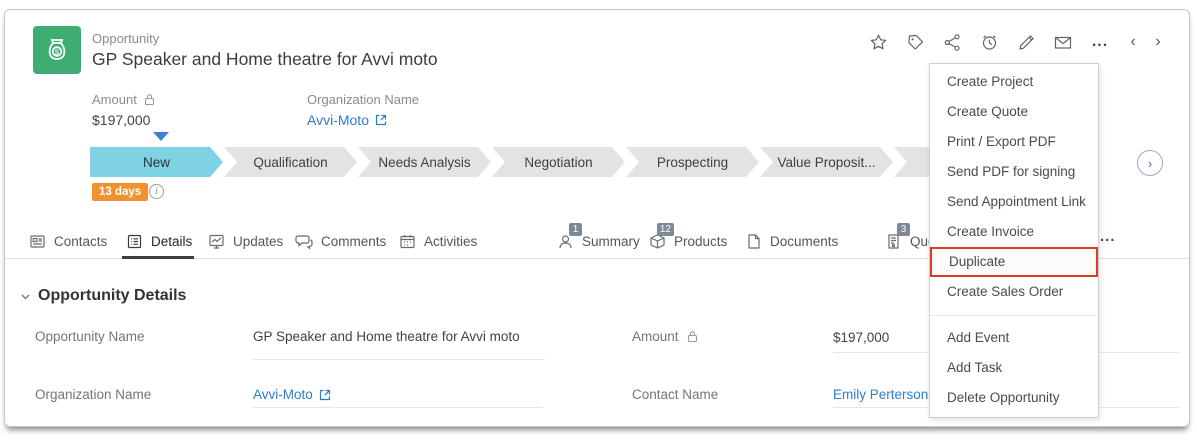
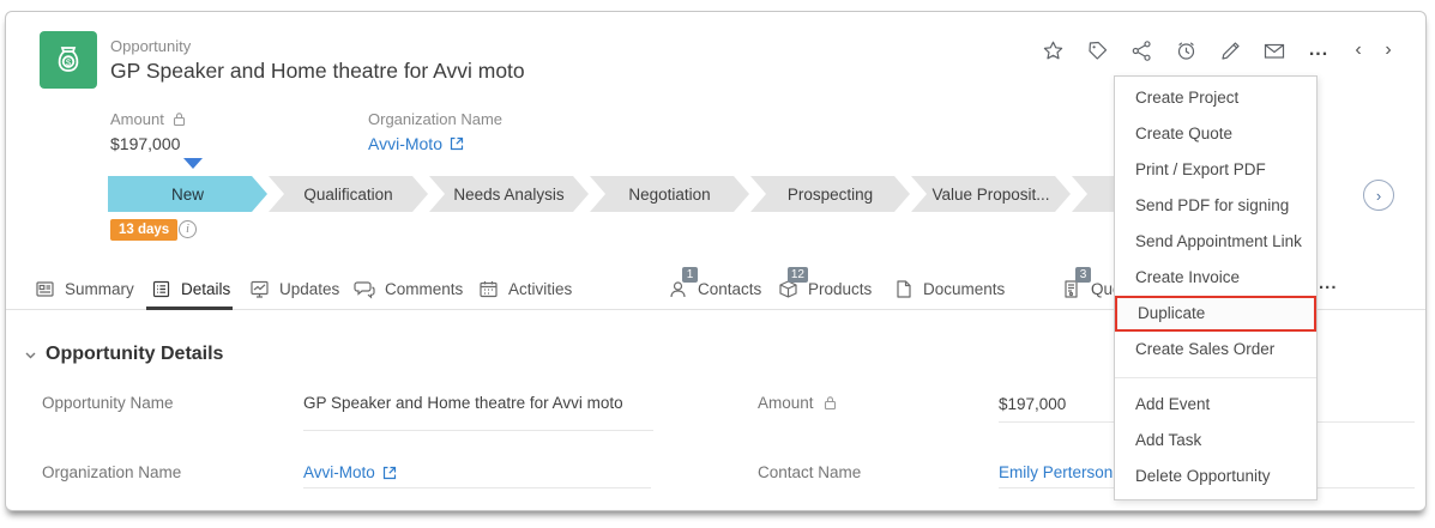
  $
  Opportunity
  GP Speaker and Home theatre for Avvi moto
  ...
  ‹
  ›
  Amount
  $197,000
  Organization Name
  Avvi-Moto
  New
  Qualification
  Needs Analysis
  Negotiation
  Prospecting
  Value Proposit...
  13 days
  i
  ›
- Contacts
+ Summary
  Details
  Updates
  Comments
  Activities
  1
- Summary
+ Contacts
  12
  Products
  Documents
  3
  ...
  Opportunity Details
  Opportunity Name
  GP Speaker and Home theatre for Avvi moto
  Amount
  $197,000
  Organization Name
  Avvi-Moto
  Contact Name
  Emily Perterson
  Create Project
  Create Quote
  Print / Export PDF
  Send PDF for signing
  Send Appointment Link
  Create Invoice
  Duplicate
  Create Sales Order
  Add Event
  Add Task
  Delete Opportunity
